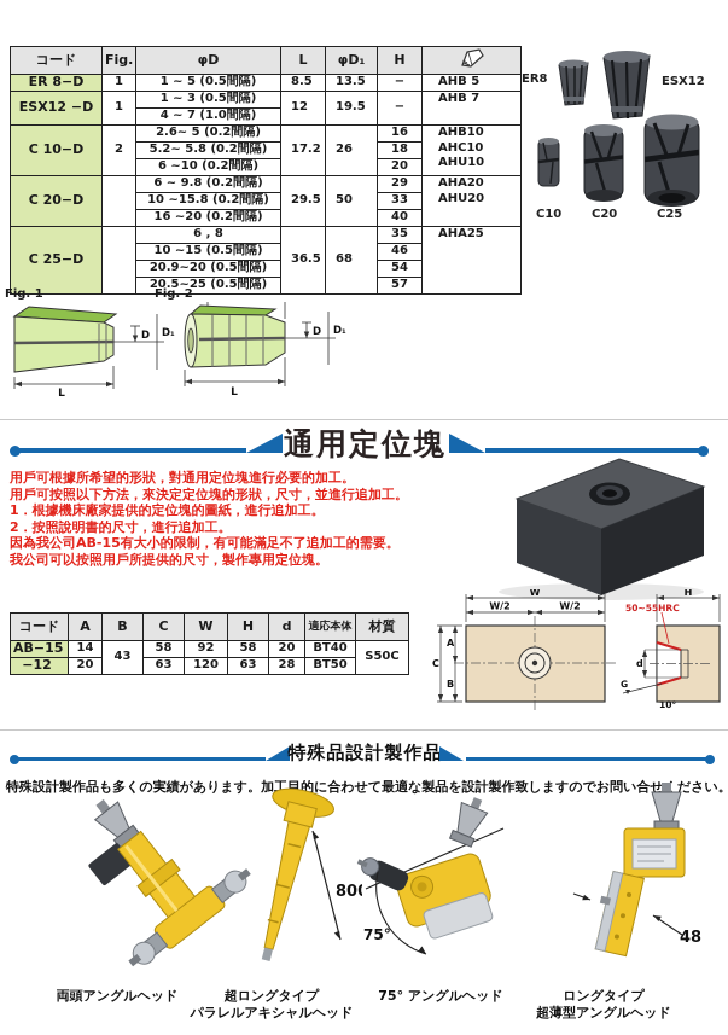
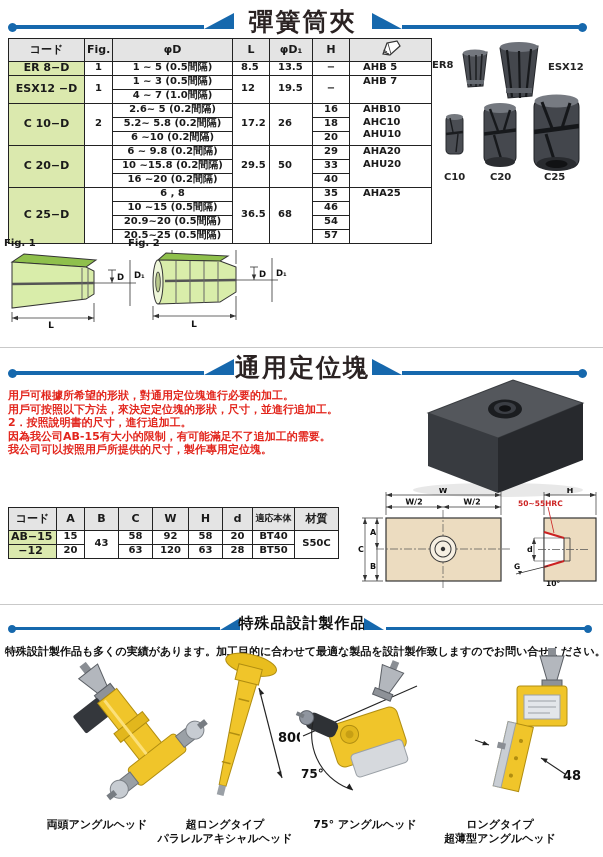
+ 彈簧筒夾
  コード	Fig.	φD	L	φD₁	H
  ER 8−D	1	1 ~ 5 (0.5間隔)	8.5	13.5	−	AHB 5
  ESX12 −D	1	1 ~ 3 (0.5間隔)	12	19.5	−	AHB 7
  4 ~ 7 (1.0間隔)
  C 10−D	2	2.6~ 5 (0.2間隔)	17.2	26	16	AHB10 AHC10 AHU10
  5.2~ 5.8 (0.2間隔)	18
  6 ~10 (0.2間隔)	20
  C 20−D		6 ~ 9.8 (0.2間隔)	29.5	50	29	AHA20 AHU20
  10 ~15.8 (0.2間隔)	33
  16 ~20 (0.2間隔)	40
  C 25−D		6 , 8	36.5	68	35	AHA25
  10 ~15 (0.5間隔)	46
  20.9~20 (0.5間隔)	54
  20.5~25 (0.5間隔)	57
  ER8
  ESX12
  C10
  C20
  C25
  Fig. 1
  Fig. 2
  L
  D
  D₁
  L
  D
  D₁
  通用定位塊
  用戶可根據所希望的形狀，對通用定位塊進行必要的加工。
  用戶可按照以下方法，來決定定位塊的形狀，尺寸，並進行追加工。
- 1．根據機床廠家提供的定位塊的圖紙，進行追加工。
  2．按照說明書的尺寸，進行追加工。
  因為我公司AB-15有大小的限制，有可能滿足不了追加工的需要。
  我公司可以按照用戶所提供的尺寸，製作專用定位塊。
  コード	A	B	C	W	H	d	適応本体	材質
- AB−15	14	43	58	92	58	20	BT40	S50C
+ AB−15	15	43	58	92	58	20	BT40	S50C
  −12	20	63	120	63	28	BT50
  W
  W/2
  W/2
  C
  A
  B
  H
  50~55HRC
  d
  G
  10°
  特殊品設計製作品
  特殊設計製作品も多くの実績があります。加工目的に合わせて最適な製品を設計製作致しますのでお問い合せださい。
  75°
  48
  両頭アングルヘッド
  超ロングタイプ
  パラレルアキシャルヘッド
  75° アングルヘッド
  ロングタイプ
  超薄型アングルヘッド
